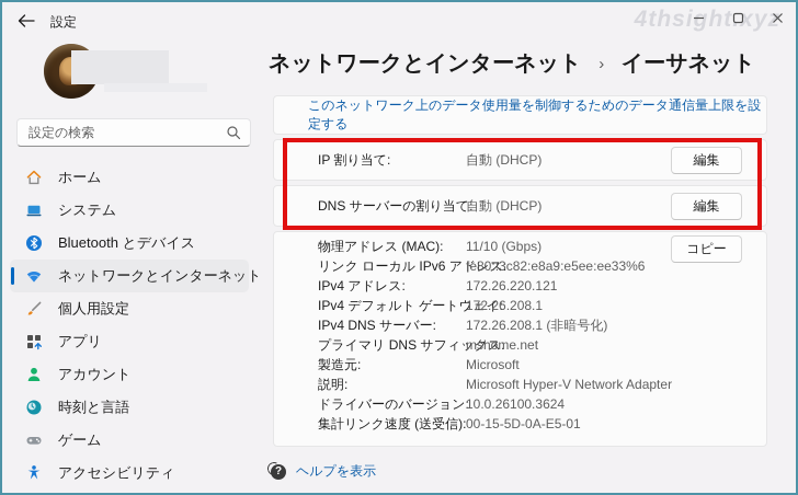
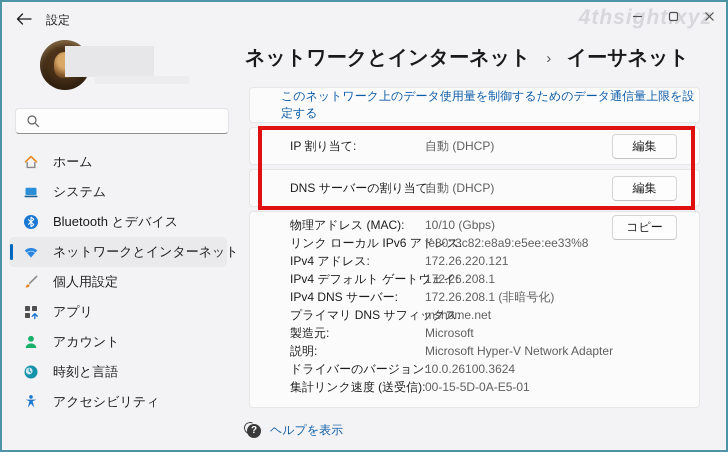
  設定
  4thsight.xyz
- 設定の検索
  ホーム
  システム
  Bluetooth とデバイス
  ネットワークとインターネット
  個人用設定
  アプリ
  アカウント
  時刻と言語
- ゲーム
  アクセシビリティ
  ネットワークとインターネット › イーサネット
  このネットワーク上のデータ使用量を制御するためのデータ通信量上限を設定する
  IP 割り当て:
  自動 (DHCP)
  編集
  DNS サーバーの割り当て:
  自動 (DHCP)
  編集
  コピー
  物理アドレス (MAC):
- 11/10 (Gbps)
+ 10/10 (Gbps)
  リンク ローカル IPv6 アドレス:
- fe80::3c82:e8a9:e5ee:ee33%6
+ fe80::3c82:e8a9:e5ee:ee33%8
  IPv4 アドレス:
  172.26.220.121
  IPv4 デフォルト ゲートウェイ:
  172.26.208.1
  IPv4 DNS サーバー:
  172.26.208.1 (非暗号化)
  プライマリ DNS サフィックス:
  mshome.net
  製造元:
  Microsoft
  説明:
  Microsoft Hyper-V Network Adapter
  ドライバーのバージョン:
  10.0.26100.3624
  集計リンク速度 (送受信):
  00-15-5D-0A-E5-01
  ?
  ヘルプを表示
